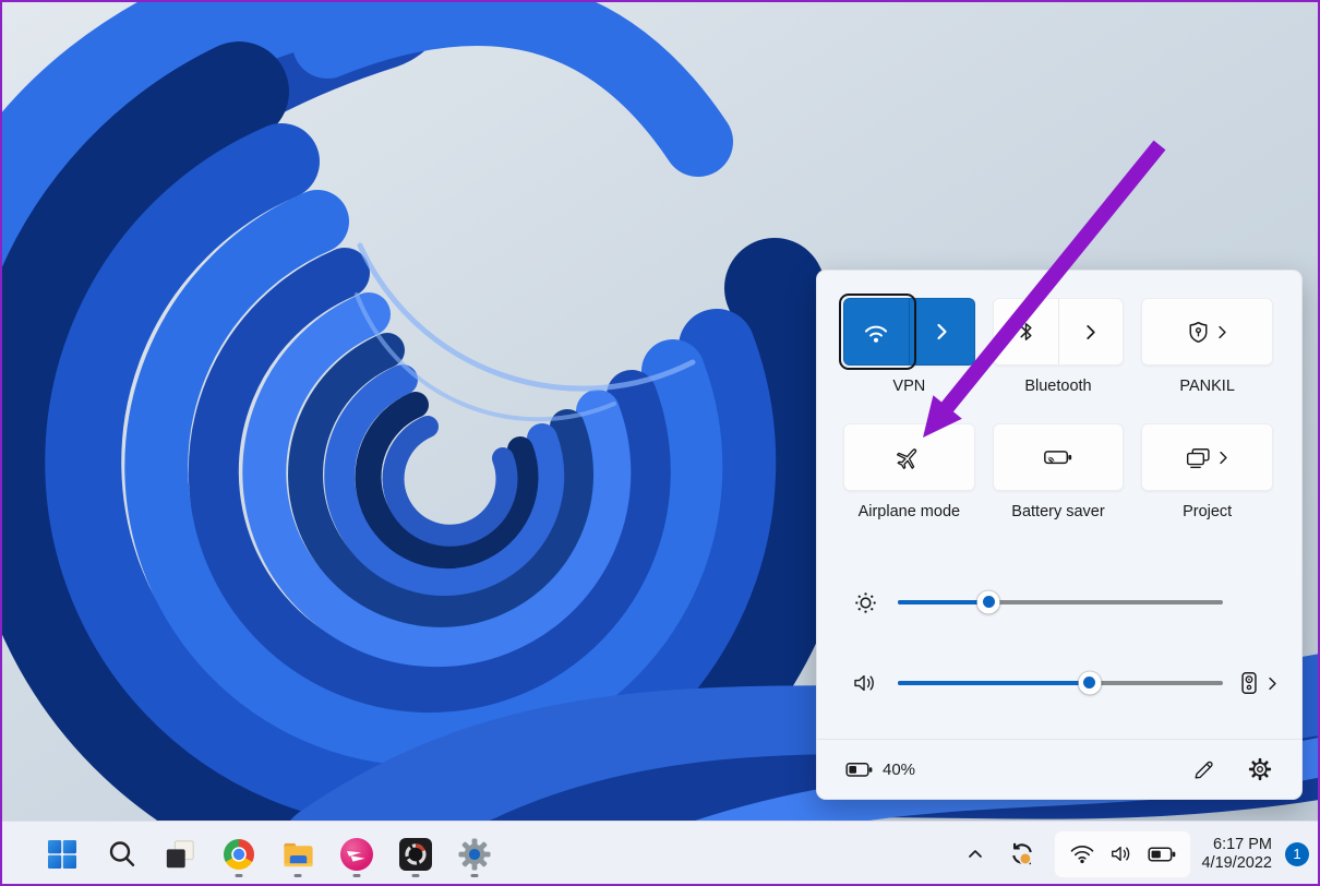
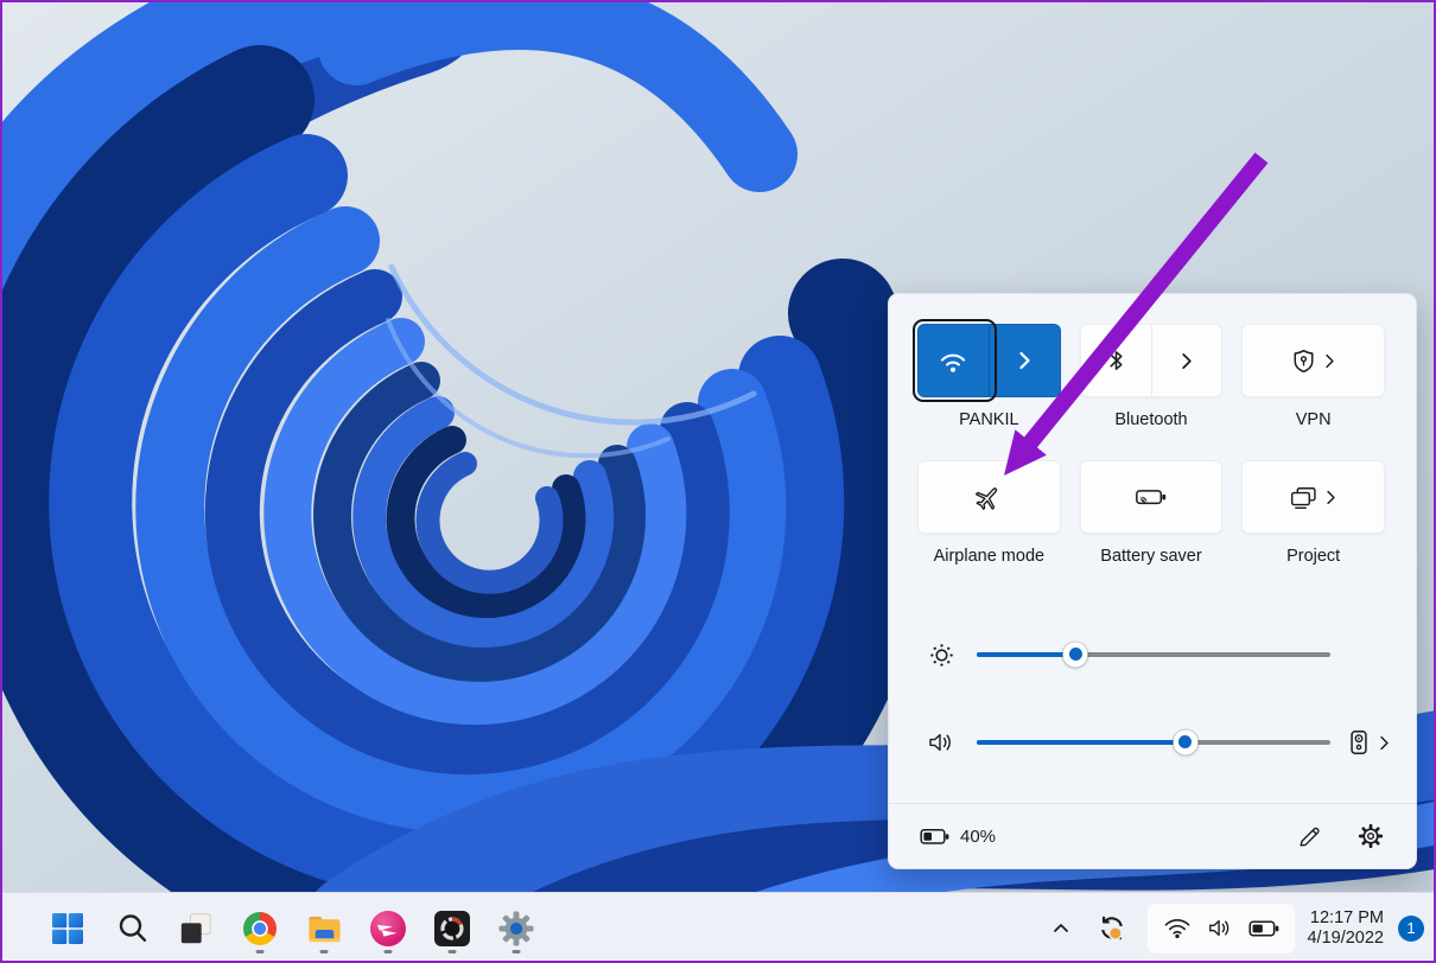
- VPN
+ PANKIL
  Bluetooth
- PANKIL
+ VPN
  Airplane mode
  Battery saver
  Project
  40%
- 6:17 PM
+ 12:17 PM
  4/19/2022
  1
